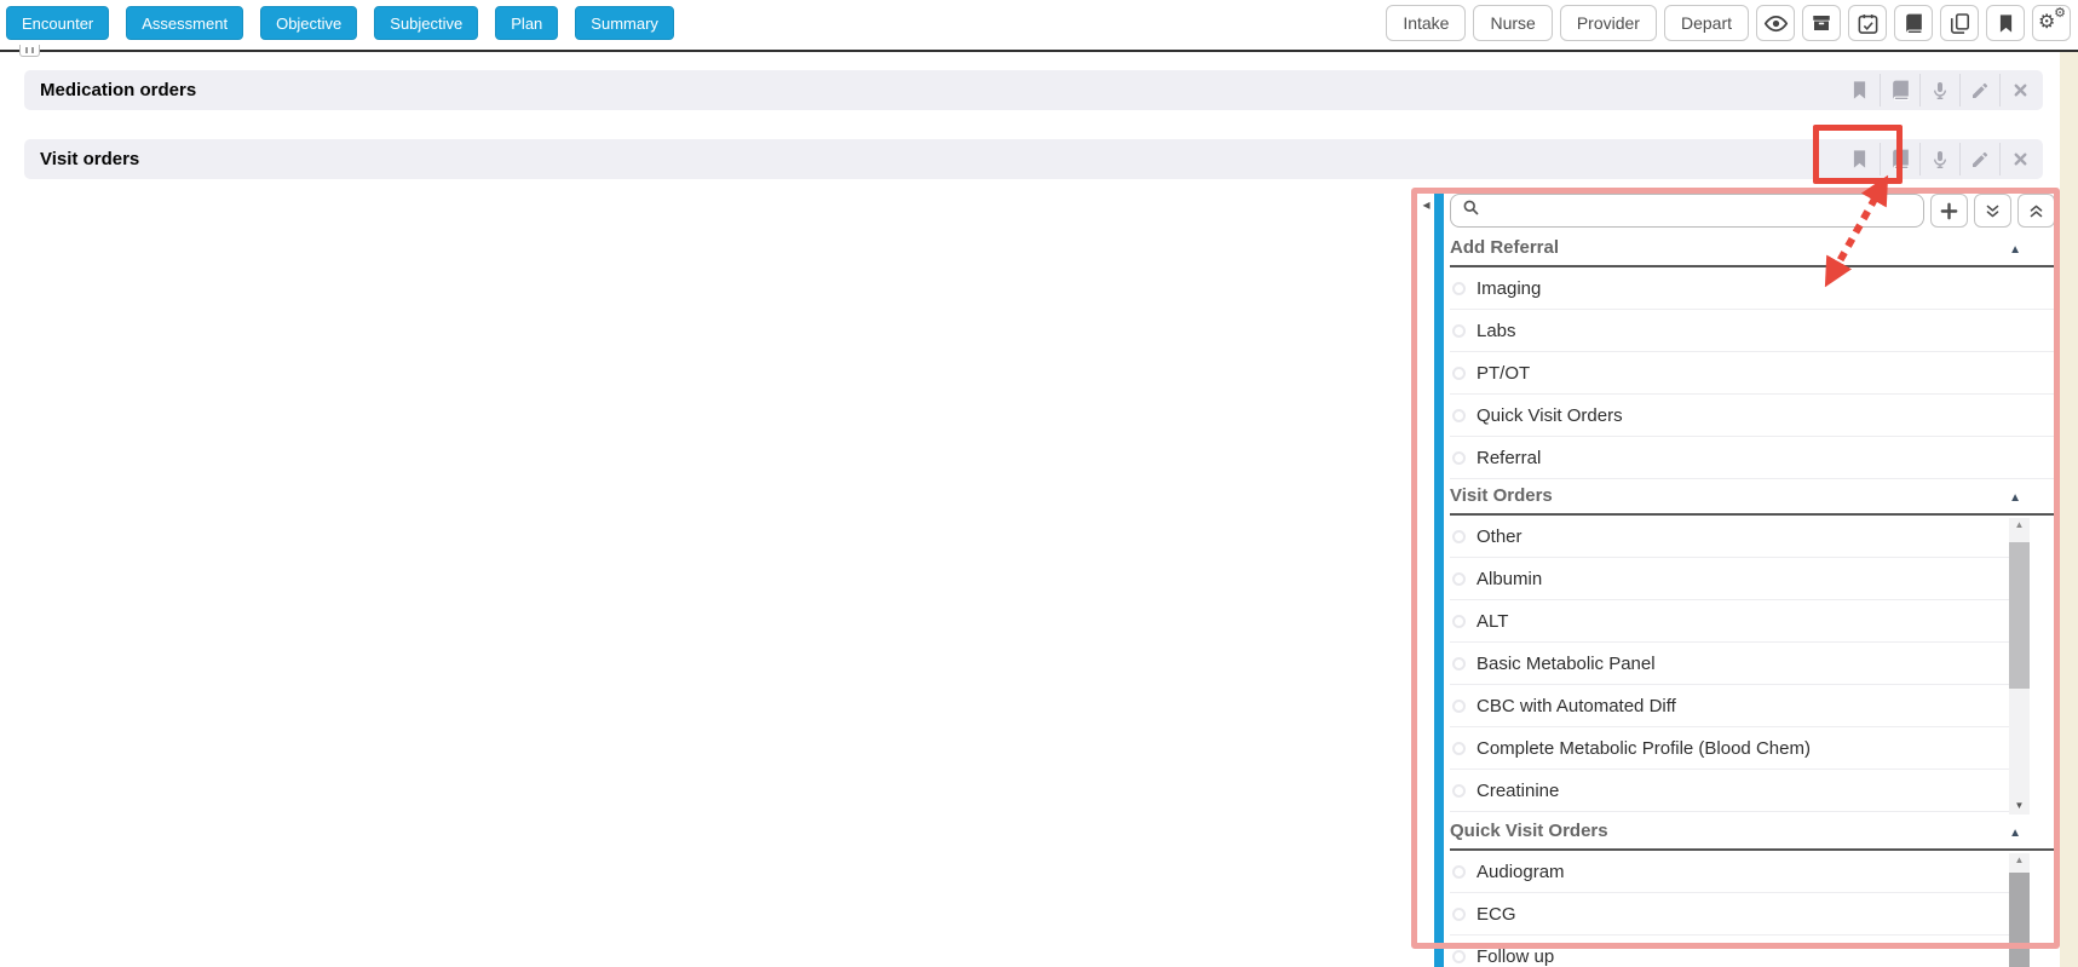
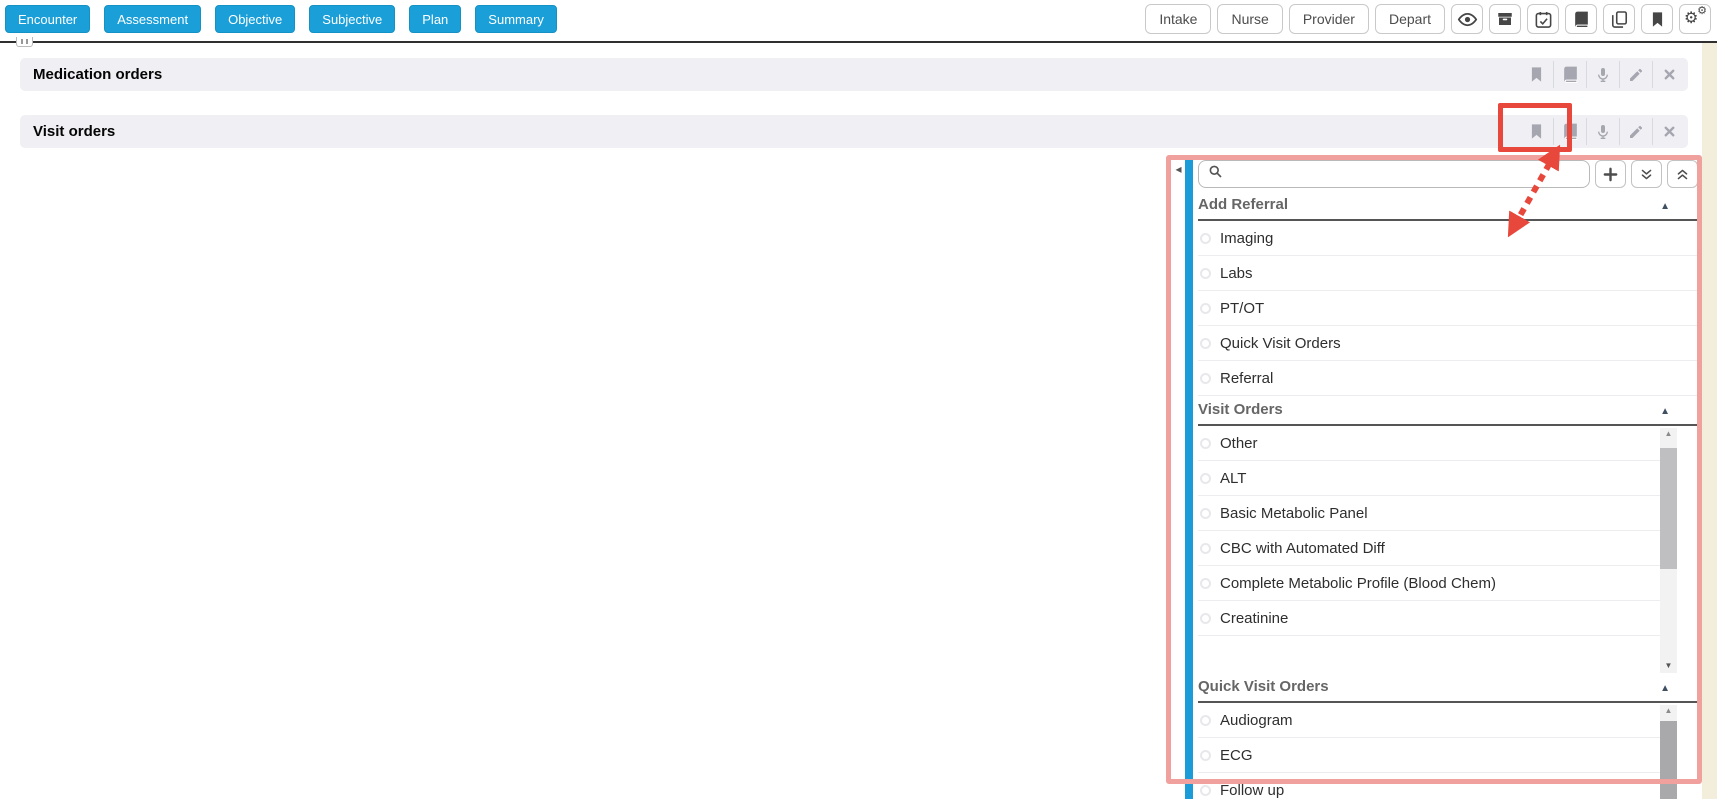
  Encounter
  Assessment
  Objective
  Subjective
  Plan
  Summary
  Intake
  Nurse
  Provider
  Depart
  ⚙
  ⚙
  Medication orders
  Visit orders
  ◂
  Add Referral
  ▲
  Imaging
  Labs
  PT/OT
  Quick Visit Orders
  Referral
  Visit Orders
  ▲
  Other
- Albumin
  ALT
  Basic Metabolic Panel
  CBC with Automated Diff
  Complete Metabolic Profile (Blood Chem)
  Creatinine
  ▲
  ▼
  Quick Visit Orders
  ▲
  Audiogram
  ECG
  Follow up
  ▲
